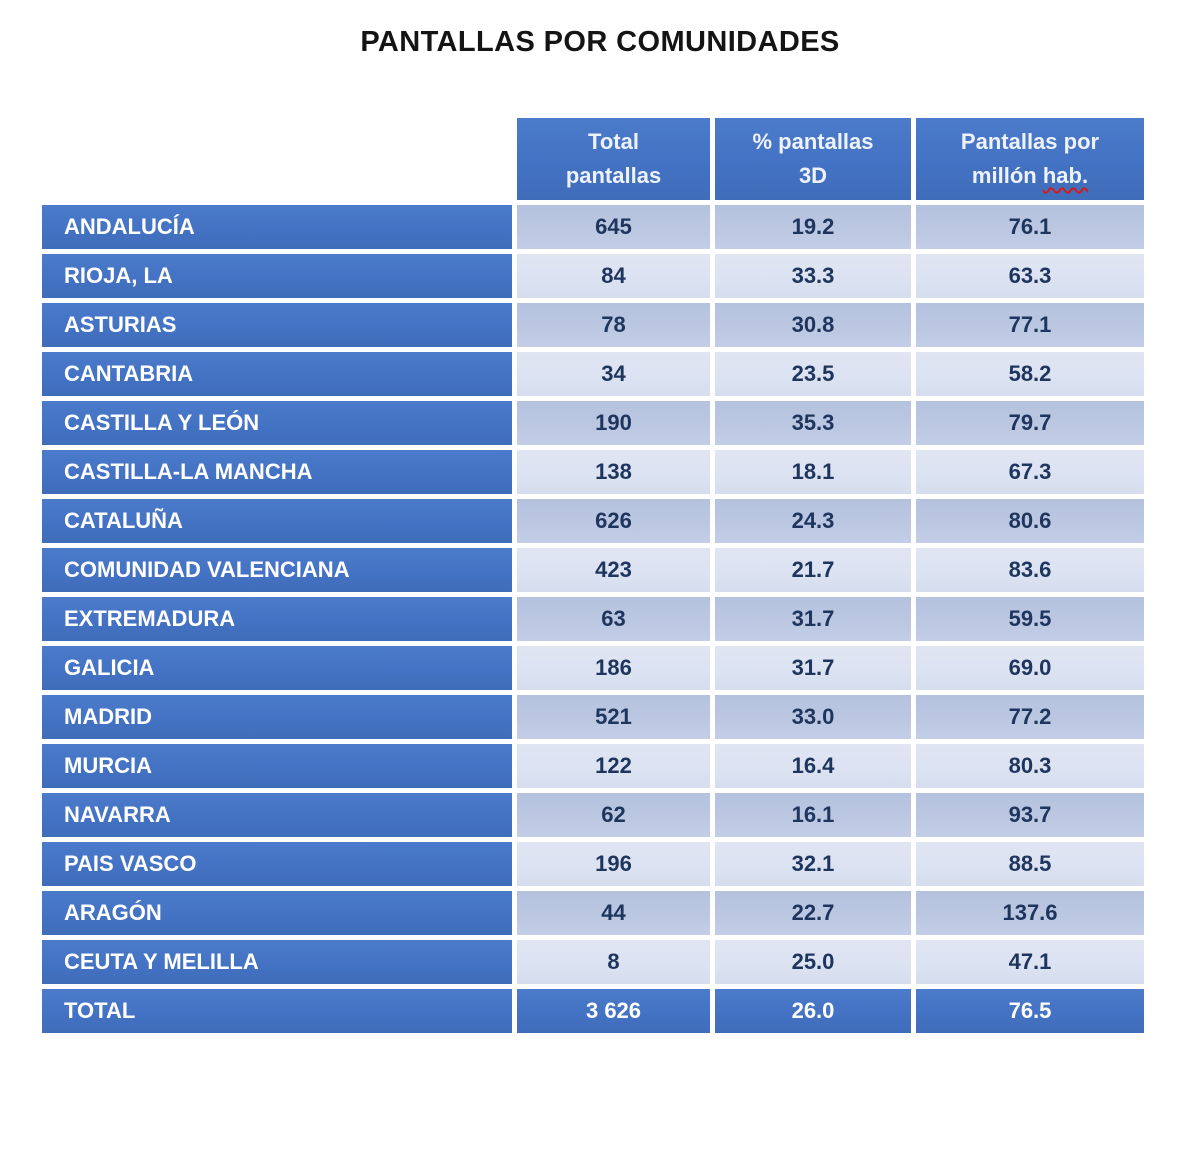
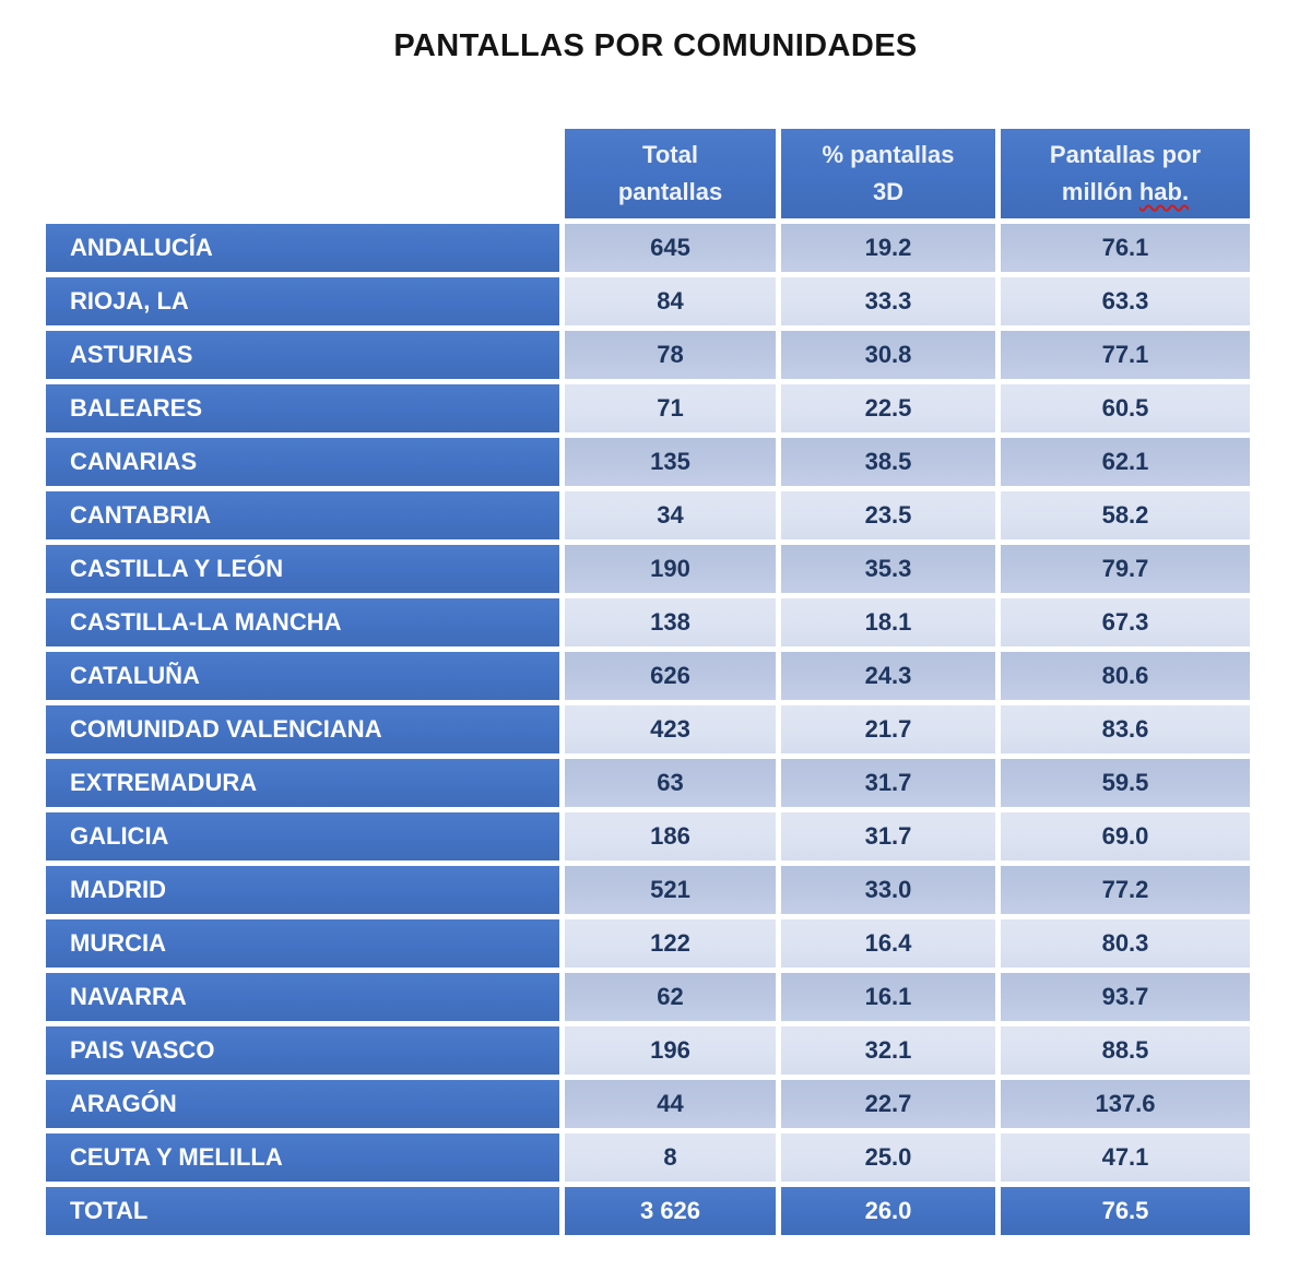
  PANTALLAS POR COMUNIDADES
  	Totalpantallas	% pantallas3D	Pantallas pormillón hab.
  ANDALUCÍA	645	19.2	76.1
  RIOJA, LA	84	33.3	63.3
  ASTURIAS	78	30.8	77.1
+ BALEARES	71	22.5	60.5
+ CANARIAS	135	38.5	62.1
  CANTABRIA	34	23.5	58.2
  CASTILLA Y LEÓN	190	35.3	79.7
  CASTILLA-LA MANCHA	138	18.1	67.3
  CATALUÑA	626	24.3	80.6
  COMUNIDAD VALENCIANA	423	21.7	83.6
  EXTREMADURA	63	31.7	59.5
  GALICIA	186	31.7	69.0
  MADRID	521	33.0	77.2
  MURCIA	122	16.4	80.3
  NAVARRA	62	16.1	93.7
  PAIS VASCO	196	32.1	88.5
  ARAGÓN	44	22.7	137.6
  CEUTA Y MELILLA	8	25.0	47.1
  TOTAL	3 626	26.0	76.5
